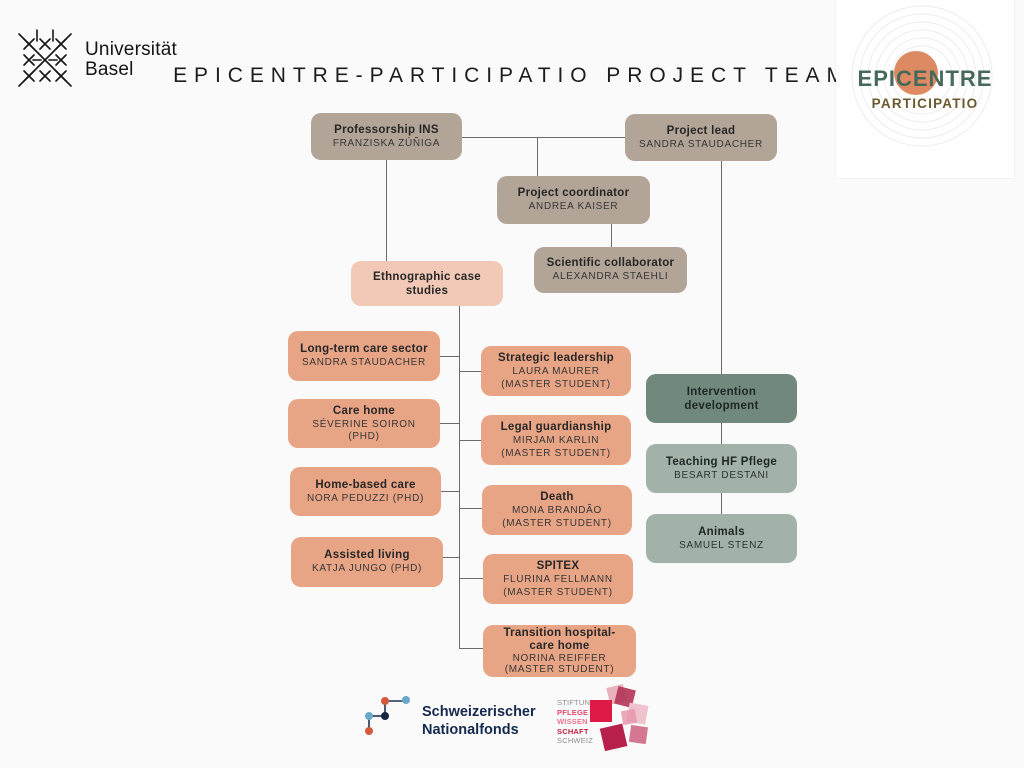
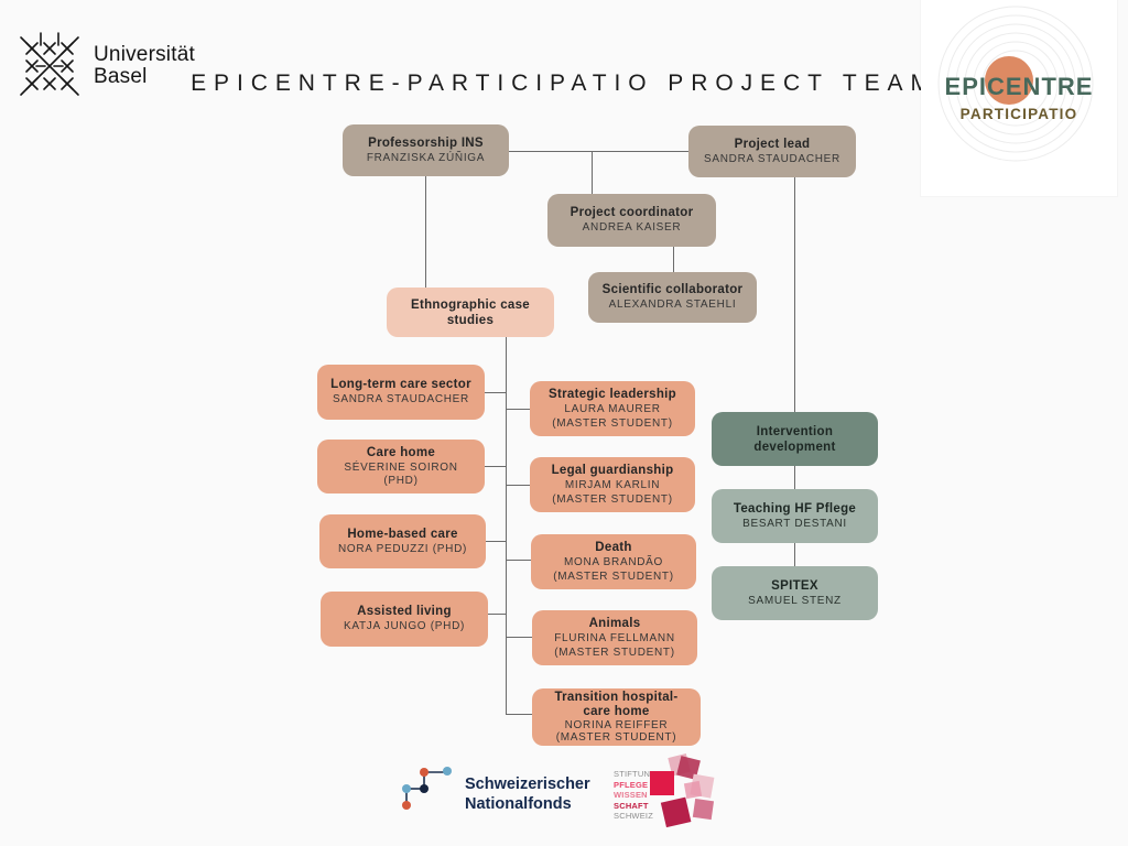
  Universität
  Basel
  EPICENTRE-PARTICIPATIO PROJECT TEA
  EPICENTRE
  PARTICIPATIO
  Professorship INS
  FRANZISKA ZÚÑIGA
  Project lead
  SANDRA STAUDACHER
  Project coordinator
  ANDREA KAISER
  Scientific collaborator
  ALEXANDRA STAEHLI
  Ethnographic case studies
  Long-term care sector
  SANDRA STAUDACHER
  Care home
  SÉVERINE SOIRON (PHD)
  Home-based care
  NORA PEDUZZI (PHD)
  Assisted living
  KATJA JUNGO (PHD)
  Strategic leadership
  LAURA MAURER
  (MASTER STUDENT)
  Legal guardianship
  MIRJAM KARLIN
  (MASTER STUDENT)
  Death
  MONA BRANDÃO
  (MASTER STUDENT)
- SPITEX
+ Animals
  FLURINA FELLMANN
  (MASTER STUDENT)
  Transition hospital-care home
  NORINA REIFFER
  (MASTER STUDENT)
  Intervention development
  Teaching HF Pflege
  BESART DESTANI
- Animals
+ SPITEX
  SAMUEL STENZ
  Schweizerischer
  Nationalfonds
  STIFTUN
  PFLEGE
  WISSEN
  SCHAFT
  SCHWEIZ
